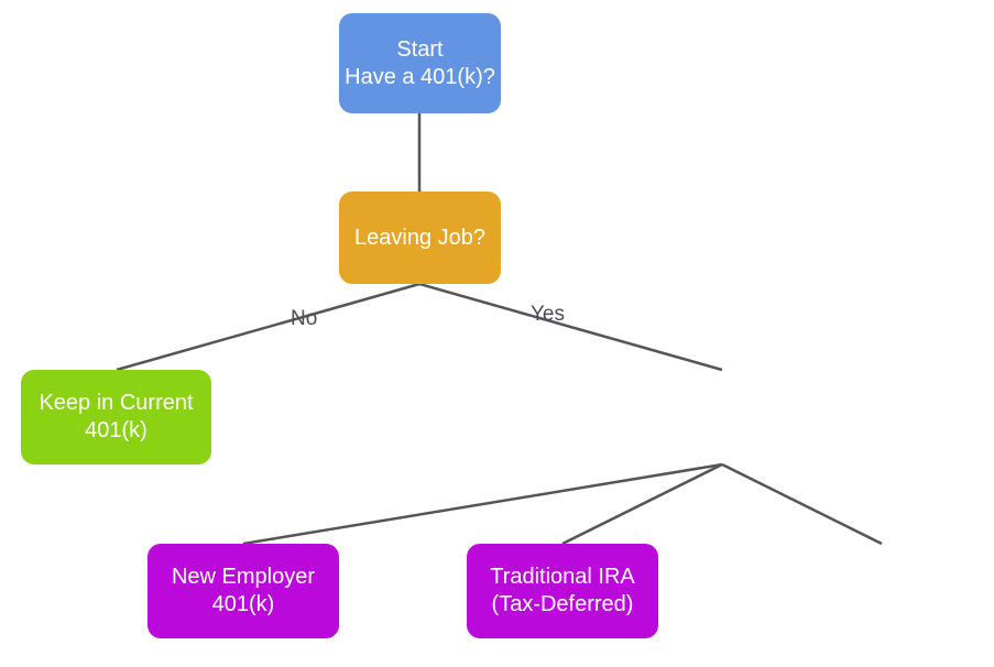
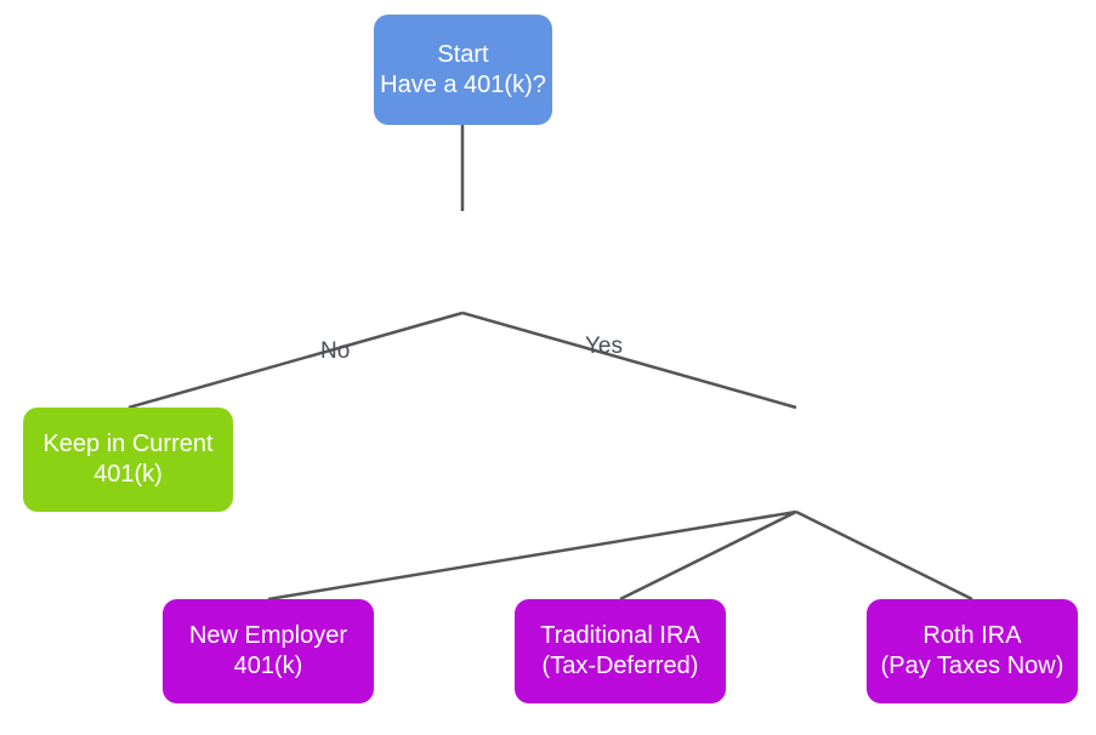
  Start
  Have a 401(k)?
- Leaving Job?
  Keep in Current
  401(k)
  New Employer
  401(k)
  Traditional IRA
  (Tax-Deferred)
+ Roth IRA
+ (Pay Taxes Now)
  No
  Yes
